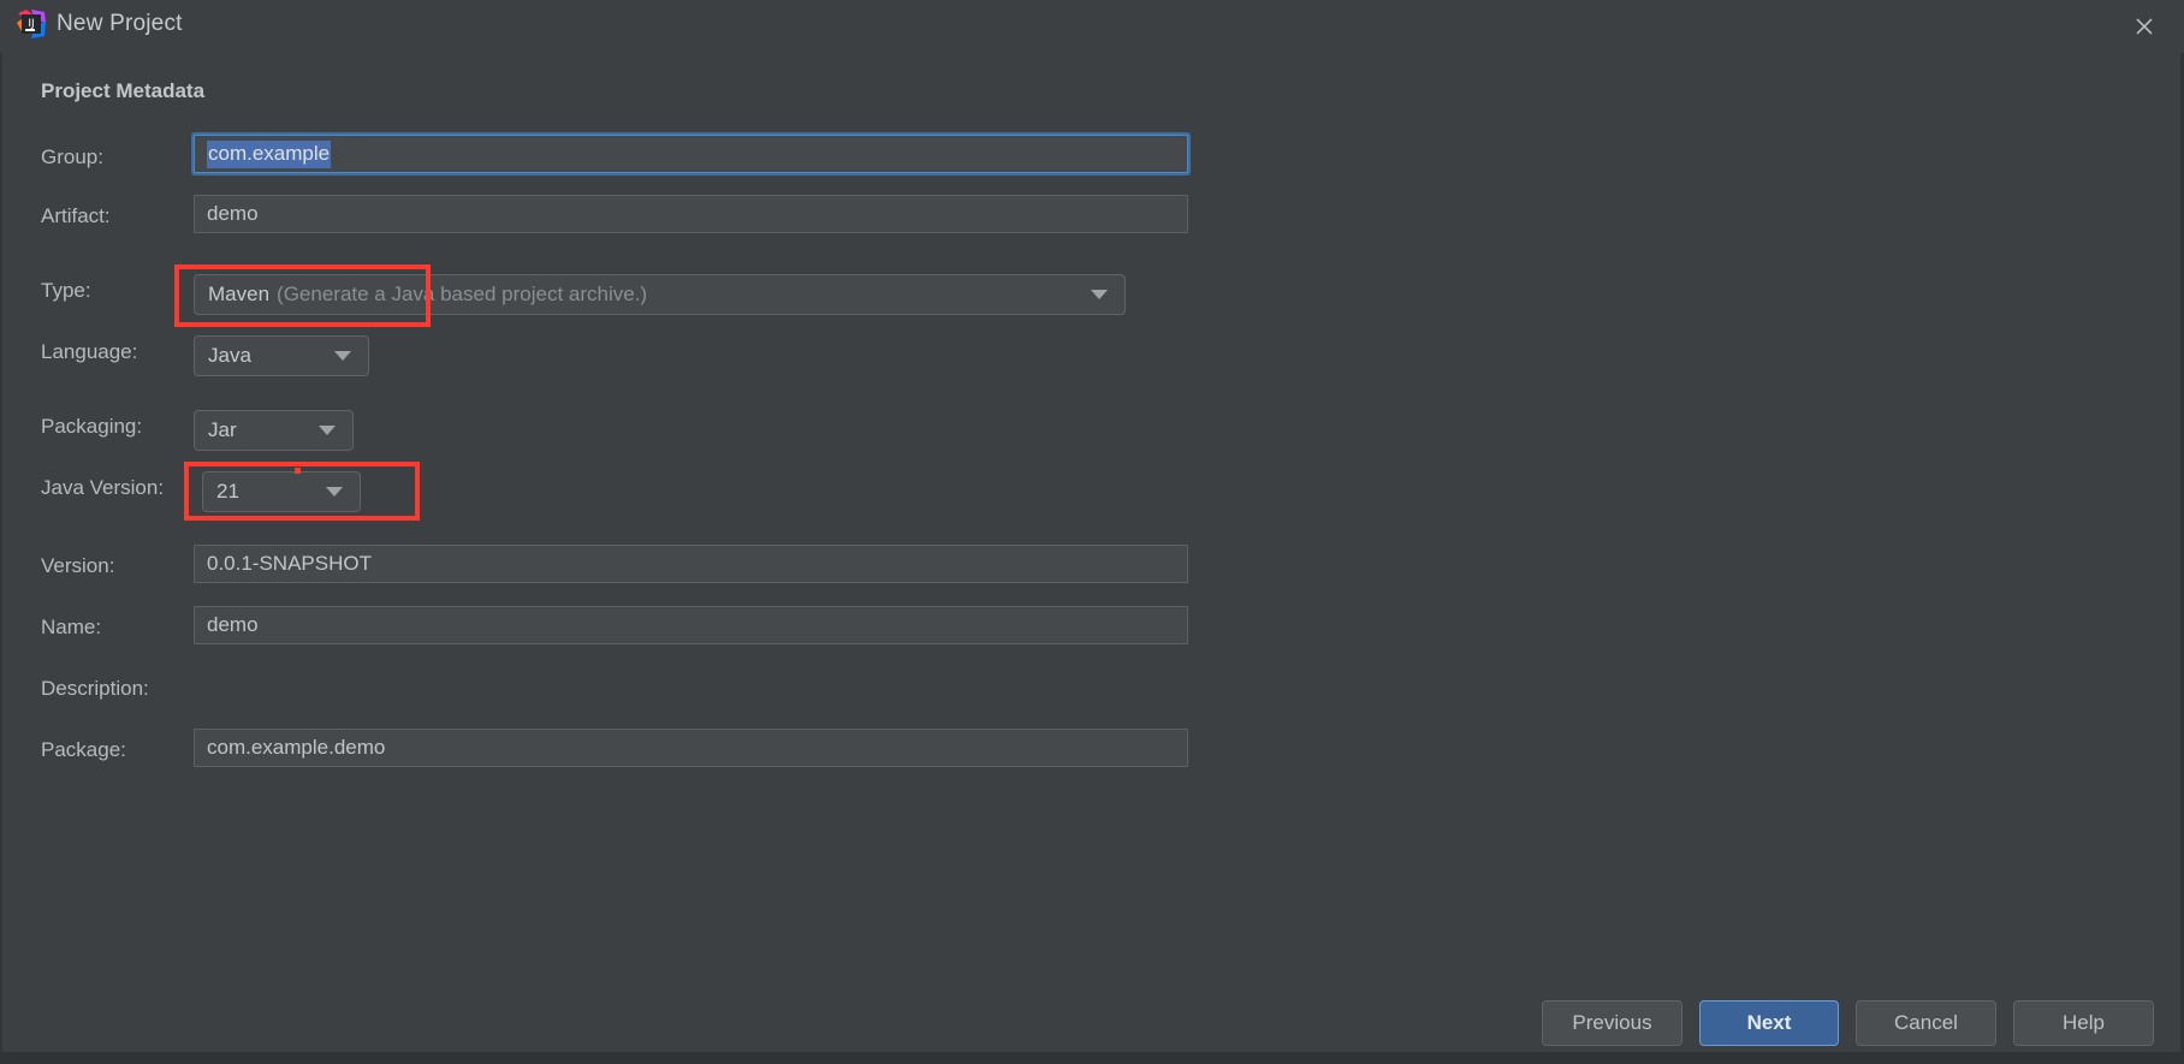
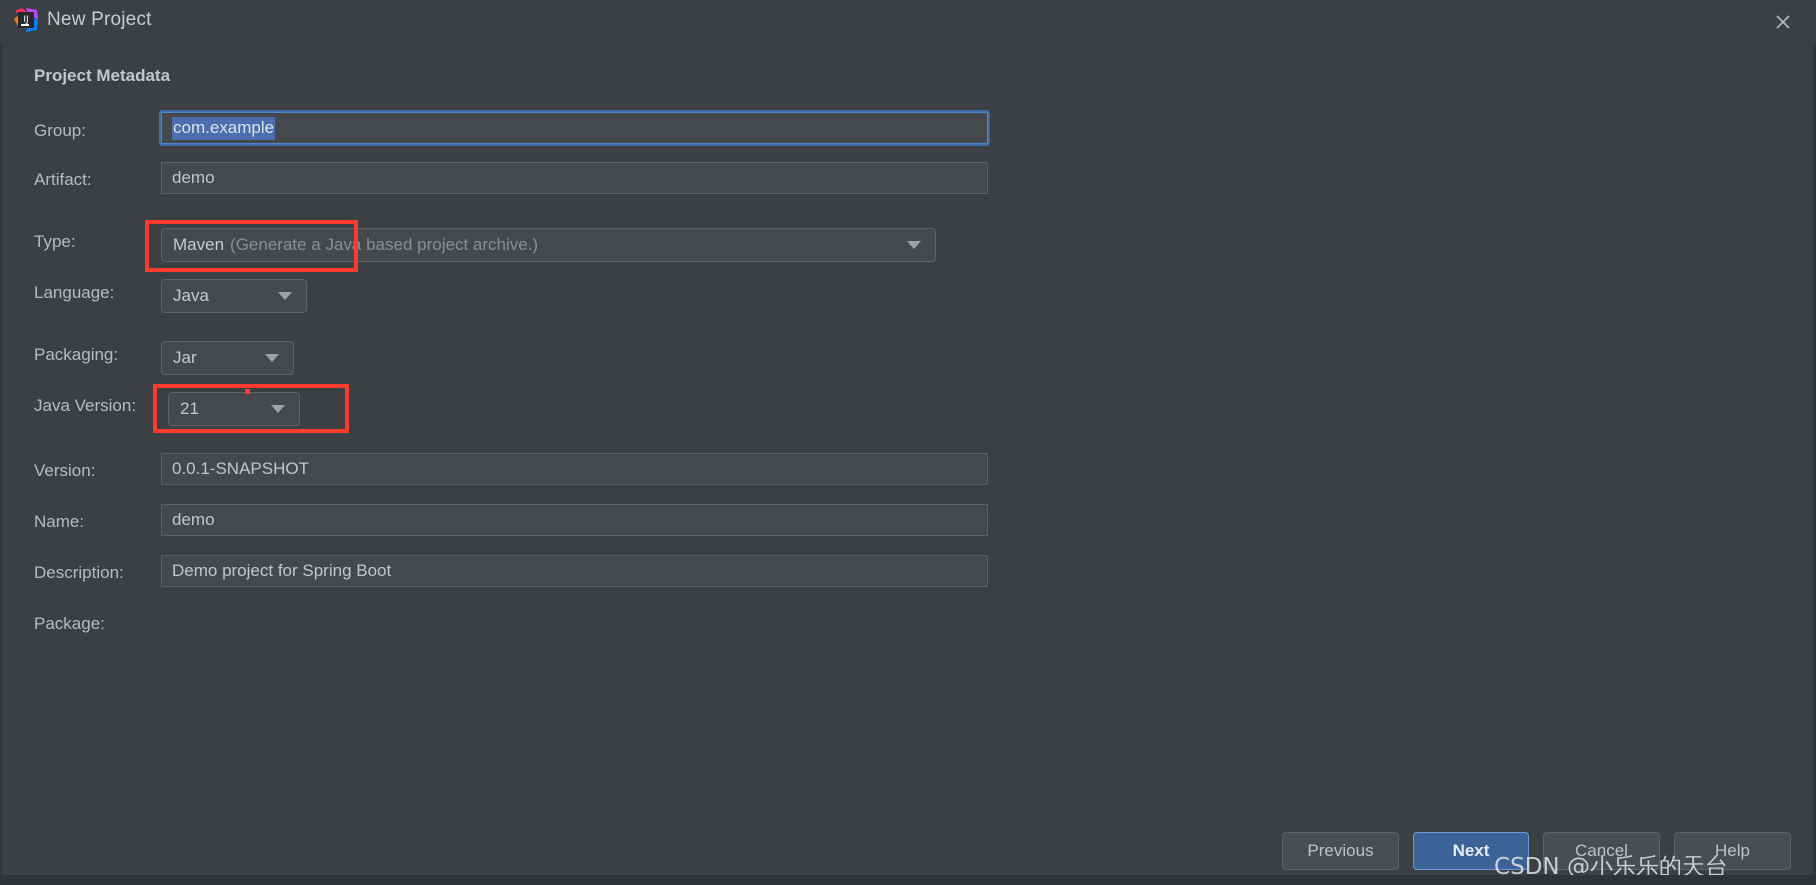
  IJ
  New Project
  Project Metadata
  Group:
  com.example
  Artifact:
  demo
  Type:
  Maven
  (Generate a Java based project archive.)
  Language:
  Java
  Packaging:
  Jar
  Java Version:
  21
  Version:
  0.0.1-SNAPSHOT
  Name:
  demo
  Description:
+ Demo project for Spring Boot
  Package:
- com.example.demo
  Previous
  Next
  Cancel
  Help
+ CSDN @小乐乐的天台
